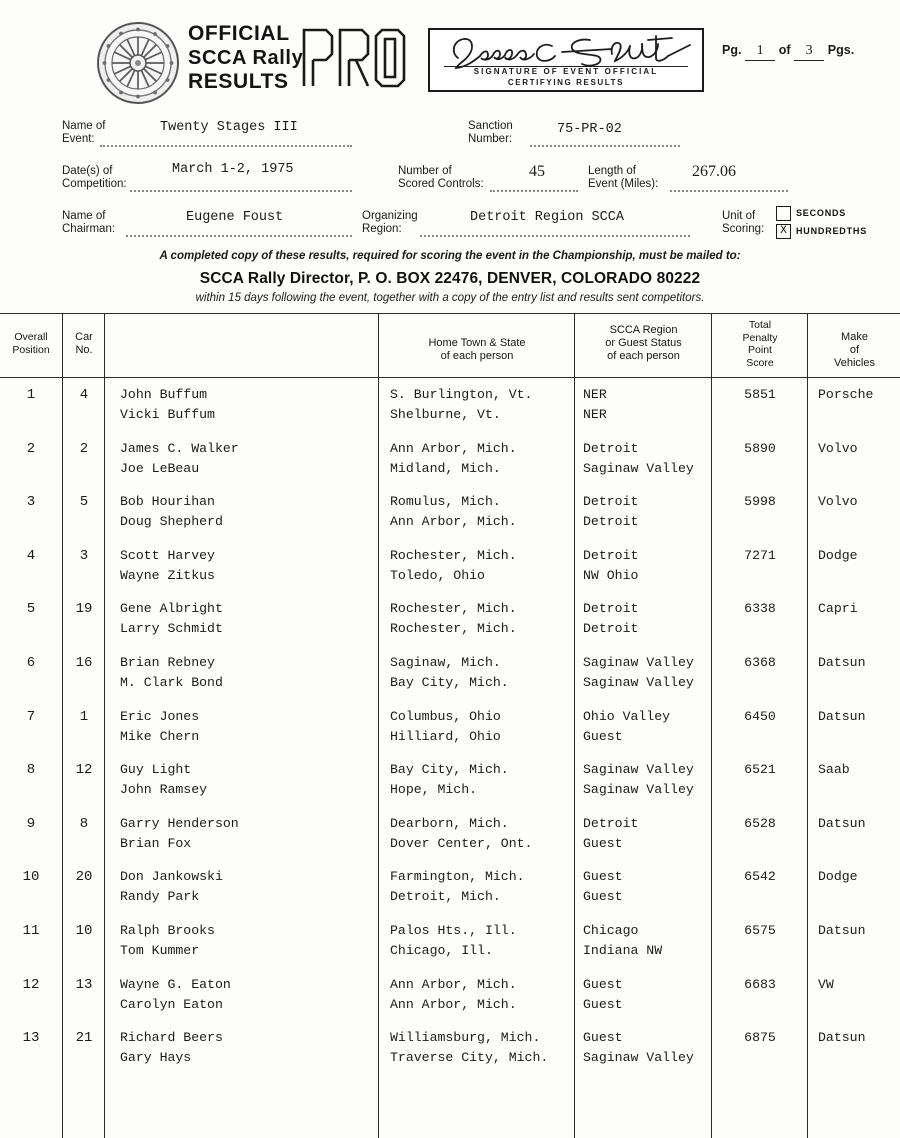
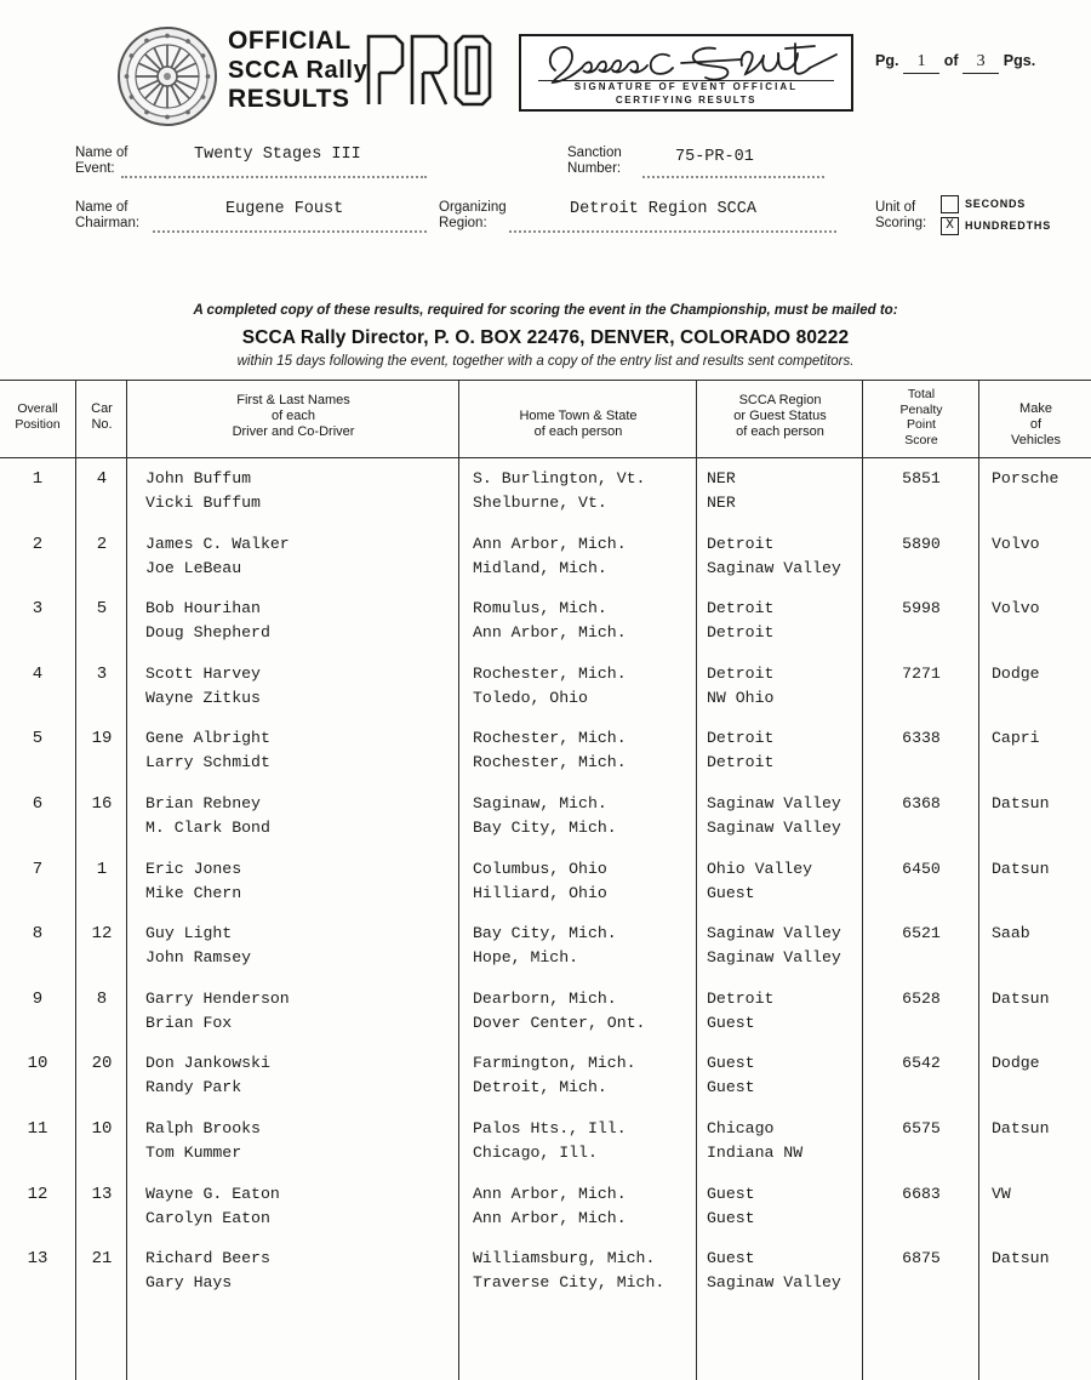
  OFFICIAL
  SCCA Rally
  RESULTS
  SIGNATURE OF EVENT OFFICIAL
  CERTIFYING RESULTS
  Pg. 1 of 3 Pgs.
  Name of
  Event:
  Twenty Stages III
  Sanction
  Number:
- 75-PR-02
+ 75-PR-01
- Date(s) of
- Competition:
- March 1-2, 1975
- Number of
- Scored Controls:
- 45
- Length of
- Event (Miles):
- 267.06
  Name of
  Chairman:
  Eugene Foust
  Organizing
  Region:
  Detroit Region SCCA
  Unit of
  Scoring:
  SECONDS
  X
  HUNDREDTHS
  A completed copy of these results, required for scoring the event in the Championship, must be mailed to:
  SCCA Rally Director, P. O. BOX 22476, DENVER, COLORADO 80222
  within 15 days following the event, together with a copy of the entry list and results sent competitors.
  Overall
  Position
  Car
  No.
+ First & Last Names
+ of each
+ Driver and Co-Driver
  Home Town & State
  of each person
  SCCA Region
  or Guest Status
  of each person
  Total
  Penalty
  Point
  Score
  Make
  of
  Vehicles
  1
  4
  John Buffum
  Vicki Buffum
  S. Burlington, Vt.
  Shelburne, Vt.
  NER
  NER
  5851
  Porsche
  2
  2
  James C. Walker
  Joe LeBeau
  Ann Arbor, Mich.
  Midland, Mich.
  Detroit
  Saginaw Valley
  5890
  Volvo
  3
  5
  Bob Hourihan
  Doug Shepherd
  Romulus, Mich.
  Ann Arbor, Mich.
  Detroit
  Detroit
  5998
  Volvo
  4
  3
  Scott Harvey
  Wayne Zitkus
  Rochester, Mich.
  Toledo, Ohio
  Detroit
  NW Ohio
  7271
  Dodge
  5
  19
  Gene Albright
  Larry Schmidt
  Rochester, Mich.
  Rochester, Mich.
  Detroit
  Detroit
  6338
  Capri
  6
  16
  Brian Rebney
  M. Clark Bond
  Saginaw, Mich.
  Bay City, Mich.
  Saginaw Valley
  Saginaw Valley
  6368
  Datsun
  7
  1
  Eric Jones
  Mike Chern
  Columbus, Ohio
  Hilliard, Ohio
  Ohio Valley
  Guest
  6450
  Datsun
  8
  12
  Guy Light
  John Ramsey
  Bay City, Mich.
  Hope, Mich.
  Saginaw Valley
  Saginaw Valley
  6521
  Saab
  9
  8
  Garry Henderson
  Brian Fox
  Dearborn, Mich.
  Dover Center, Ont.
  Detroit
  Guest
  6528
  Datsun
  10
  20
  Don Jankowski
  Randy Park
  Farmington, Mich.
  Detroit, Mich.
  Guest
  Guest
  6542
  Dodge
  11
  10
  Ralph Brooks
  Tom Kummer
  Palos Hts., Ill.
  Chicago, Ill.
  Chicago
  Indiana NW
  6575
  Datsun
  12
  13
  Wayne G. Eaton
  Carolyn Eaton
  Ann Arbor, Mich.
  Ann Arbor, Mich.
  Guest
  Guest
  6683
  VW
  13
  21
  Richard Beers
  Gary Hays
  Williamsburg, Mich.
  Traverse City, Mich.
  Guest
  Saginaw Valley
  6875
  Datsun
